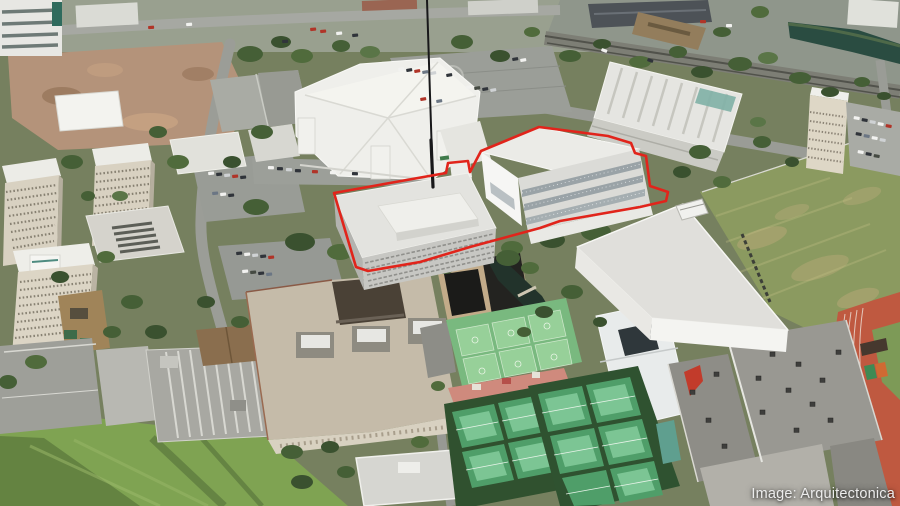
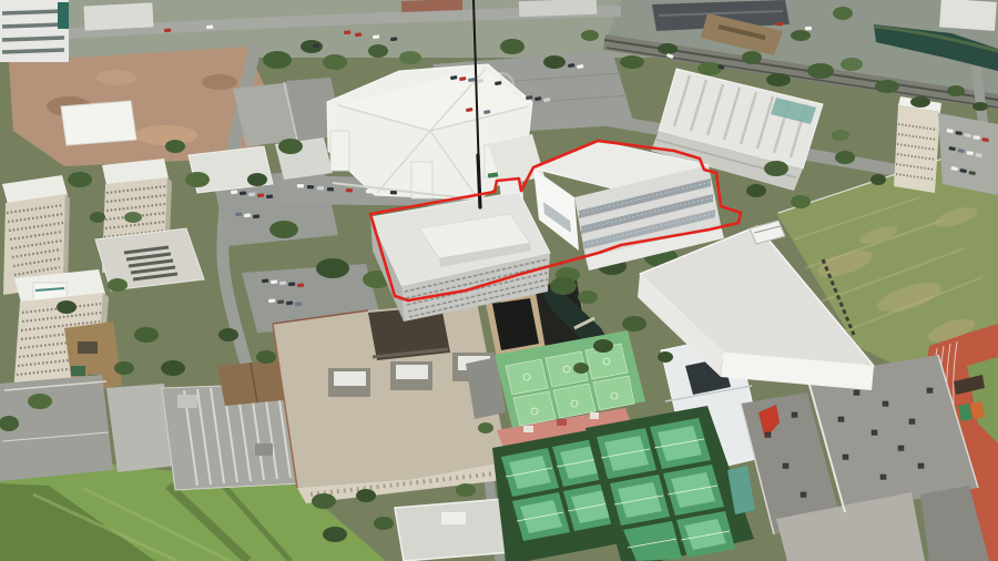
- Image: Arquitectonica
